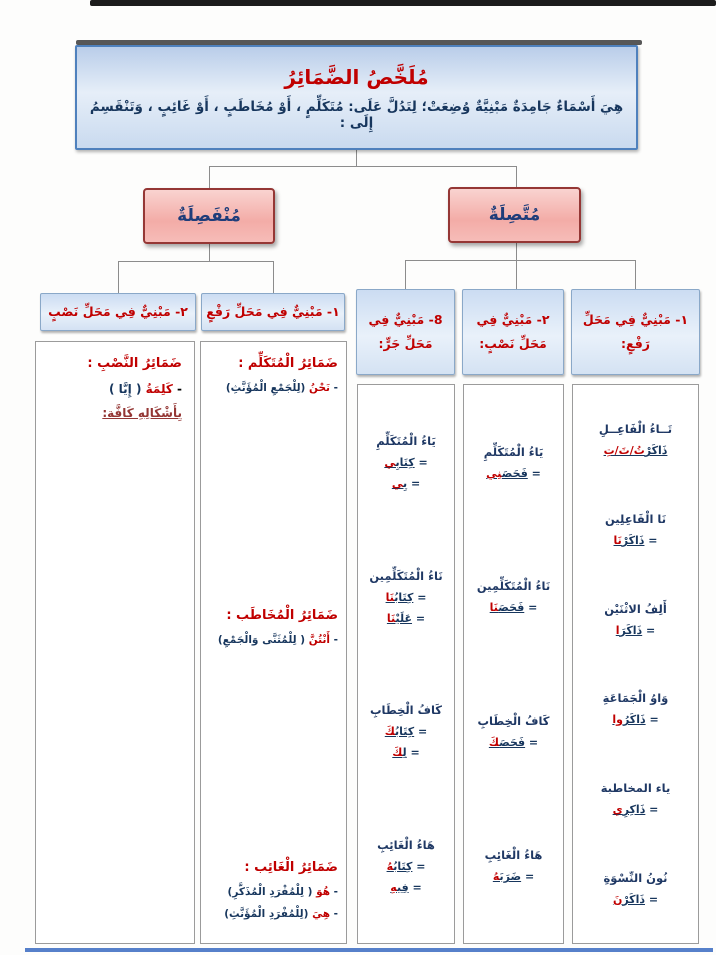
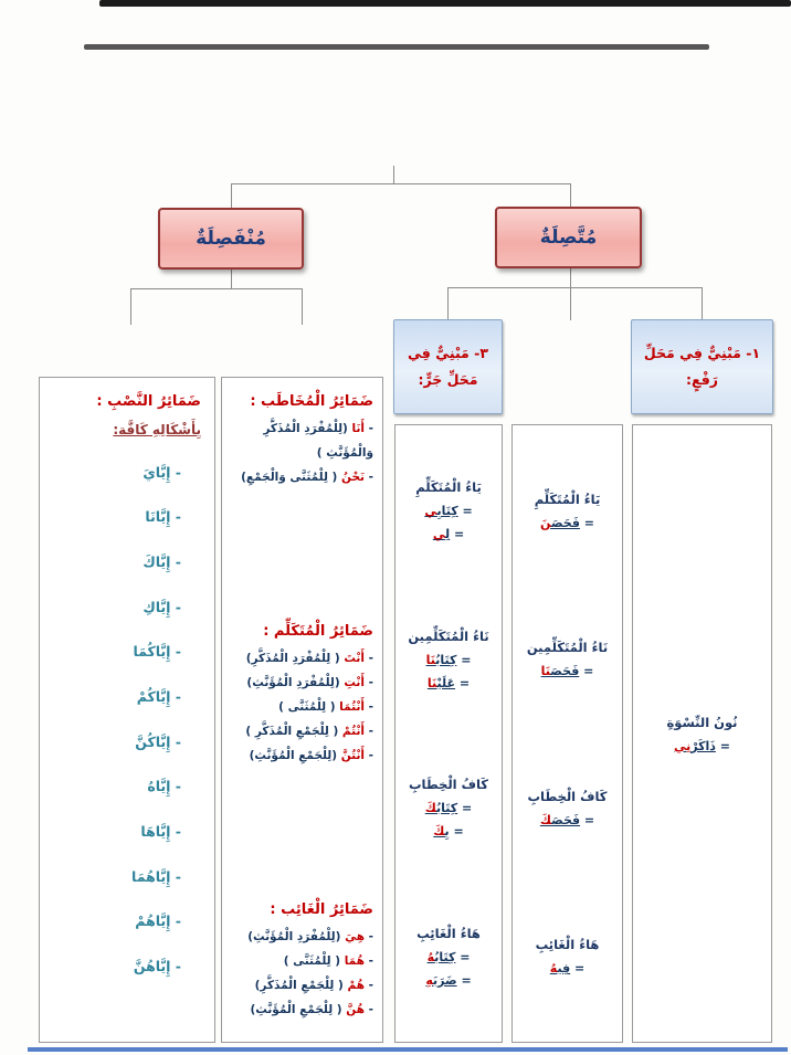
- مُلَخَّصُ الضَّمَائِرُ
- هِيَ أَسْمَاءٌ جَامِدَةٌ مَبْنِيَّةٌ وُضِعَتْ؛ لِتَدُلَّ عَلَى: مُتَكَلِّمٍ ، أَوْ مُخَاطَبٍ ، أَوْ غَائِبٍ ، وَتَنْقَسِمُ إِلَى :
  مُنْفَصِلَةٌ
  مُتَّصِلَةٌ
- ٢- مَبْنِيٌّ فِي مَحَلِّ نَصْبٍ
- ١- مَبْنِيٌّ فِي مَحَلِّ رَفْعٍ
- 8- مَبْنِيٌّ فِي مَحَلِّ جَرٍّ:
+ ٣- مَبْنِيٌّ فِي مَحَلِّ جَرٍّ:
- ٢- مَبْنِيٌّ فِي مَحَلِّ نَصْبٍ:
  ١- مَبْنِيٌّ فِي مَحَلِّ رَفْعٍ:
  ضَمَائِرُ النَّصْبِ :
- - كَلِمَةُ ( إِيَّا )
  بِأَشْكَالِهِ كَافَّة:
+ - إِيَّايَ
+ - إِيَّانَا
+ - إِيَّاكَ
+ - إِيَّاكِ
+ - إِيَّاكُمَا
+ - إِيَّاكُمْ
+ - إِيَّاكُنَّ
+ - إِيَّاهُ
+ - إِيَّاهَا
+ - إِيَّاهُمَا
+ - إِيَّاهُمْ
+ - إِيَّاهُنَّ
- ضَمَائِرُ الْمُتَكَلِّم :
+ ضَمَائِرُ الْمُخَاطَب :
+ - أَنَا (لِلْمُفْرَدِ الْمُذَكَّرِ وَالْمُؤَنَّثِ )
- - نَحْنُ (لِلْجَمْعِ الْمُؤَنَّثِ)
+ - نَحْنُ ( لِلْمُثَنَّى وَالْجَمْعِ)
- ضَمَائِرُ الْمُخَاطَب :
+ ضَمَائِرُ الْمُتَكَلِّم :
+ - أَنْتَ ( لِلْمُفْرَدِ الْمُذَكَّرِ)
+ - أَنْتِ (لِلْمُفْرَدِ الْمُؤَنَّثِ)
+ - أَنْتُمَا ( لِلْمُثَنَّى )
+ - أَنْتُمْ ( لِلْجَمْعِ الْمُذَكَّرِ )
- - أَنْتُنَّ ( لِلْمُثَنَّى وَالْجَمْعِ)
+ - أَنْتُنَّ (لِلْجَمْعِ الْمُؤَنَّثِ)
  ضَمَائِرُ الْغَائِب :
- - هُوَ ( لِلْمُفْرَدِ الْمُذَكَّرِ)
  - هِيَ (لِلْمُفْرَدِ الْمُؤَنَّثِ)
+ - هُمَا ( لِلْمُثَنَّى )
+ - هُمْ ( لِلْجَمْعِ الْمُذَكَّرِ)
+ - هُنَّ ( لِلْجَمْعِ الْمُؤَنَّثِ)
  يَاءُ الْمُتَكَلِّمِ
  = كِتَابِي
- = بِي
+ = لِي
  نَاءُ الْمُتَكَلِّمِين
  = كِتَابُنَا
  = عَلَيْنَا
  كَافُ الْخِطَابِ
  = كِتَابُكَ
- = لِكَ
+ = بِكَ
  هَاءُ الْغَائِبِ
  = كِتَابُهُ
- = فِيهِ
+ = ضَرَبَهِ
  يَاءُ الْمُتَكَلِّمِ
- = فَحَصَنِي
+ = فَحَصَنَ
  نَاءُ الْمُتَكَلِّمِين
  = فَحَصَنَا
  كَافُ الْخِطَابِ
  = فَحَصَكَ
  هَاءُ الْغَائِبِ
- = ضَرَبَهُ
+ = فِيهُ
- تَــاءُ الْفَاعِــلِ
- ذَاكَرْتُ/تَ/تِ
- نَا الْفَاعِلِين
- = ذَاكَرْنَا
- أَلِفُ الاثْنَيْن
- = ذَاكَرَا
- وَاوُ الْجَمَاعَةِ
- = ذَاكَرُوا
- ياء المخاطبة
- = ذَاكِرِي
  نُونُ النِّسْوَةِ
- = ذَاكَرْنَ
+ = ذَاكَرْنِي
